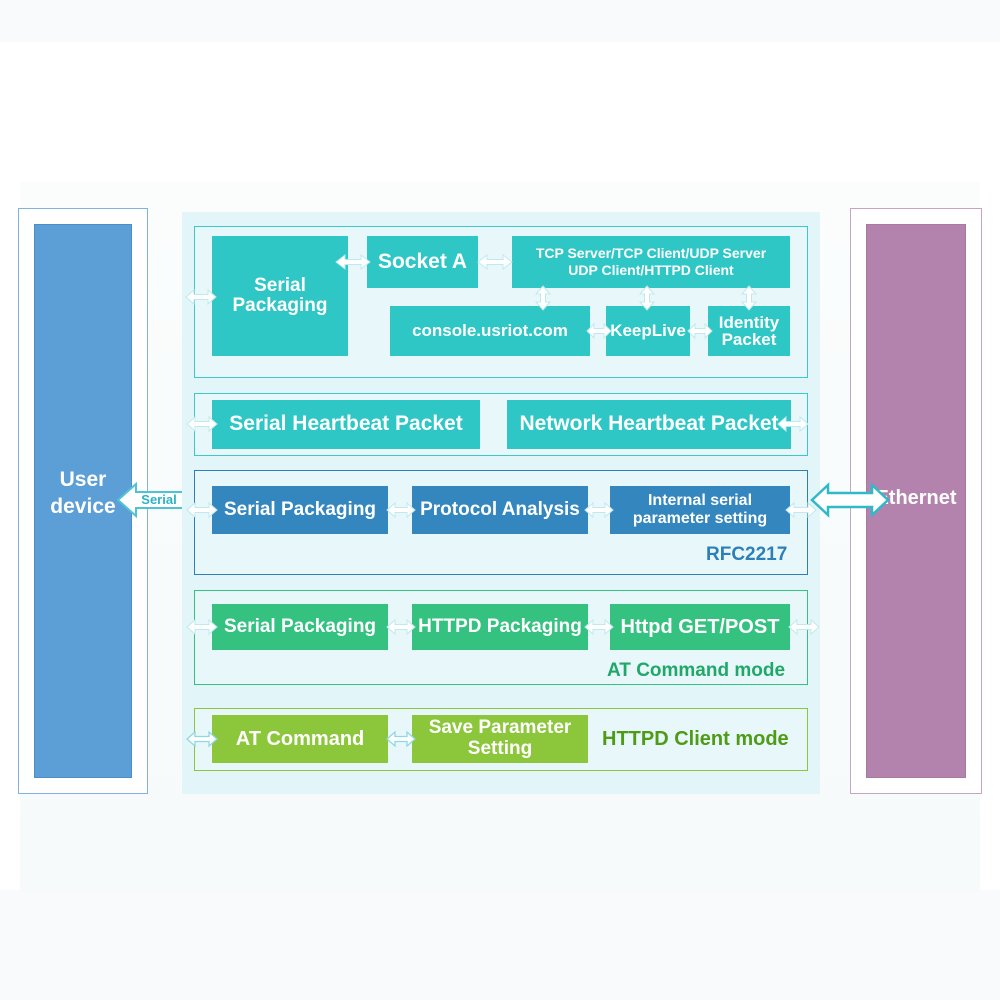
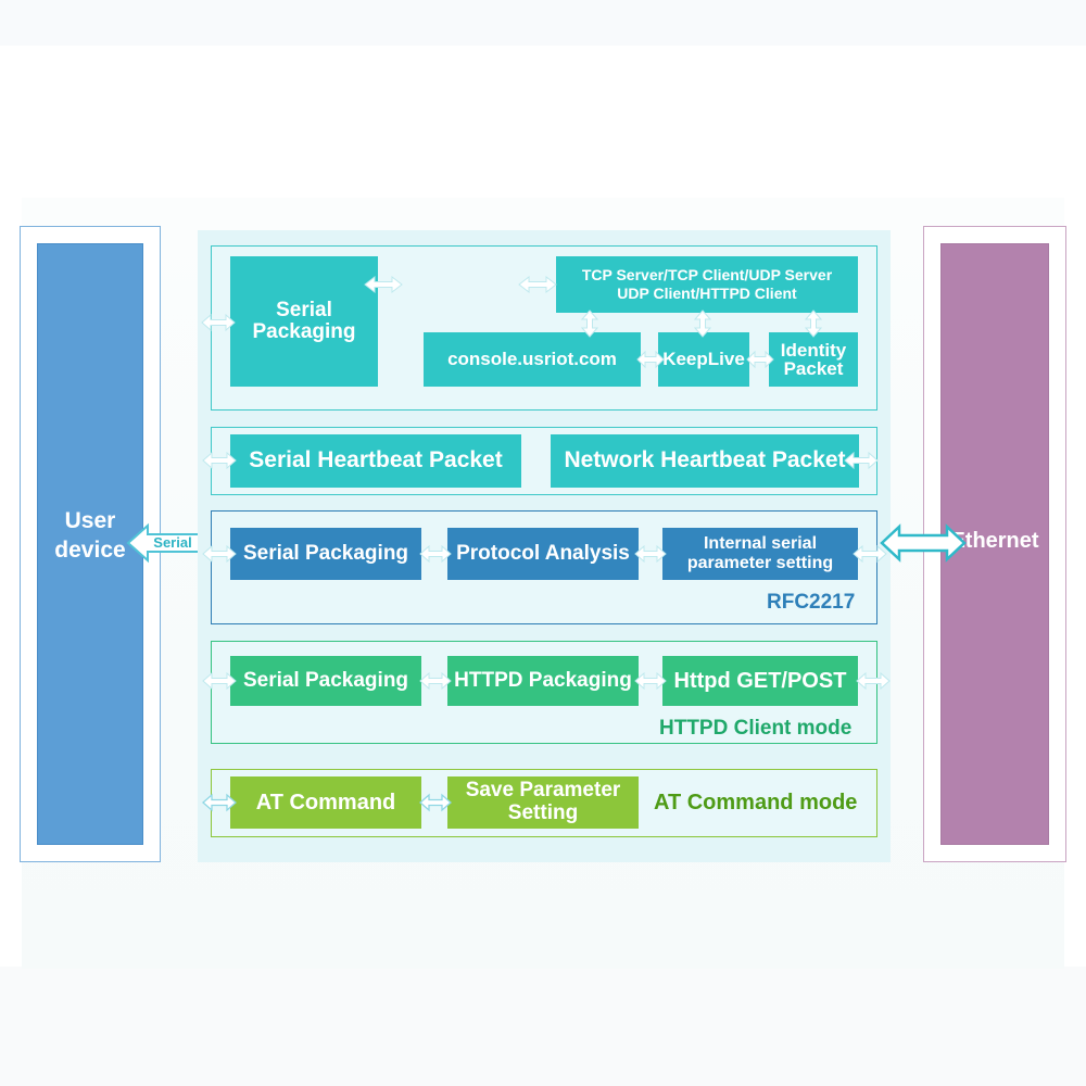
  User
  device
  Serial
  Serial
  Packaging
- Socket A
  TCP Server/TCP Client/UDP Server
  UDP Client/HTTPD Client
  console.usriot.com
  KeepLive
  Identity
  Packet
  Serial Heartbeat Packet
  Network Heartbeat Packet
  Serial Packaging
  Protocol Analysis
  Internal serial
  parameter setting
  RFC2217
  Serial Packaging
  HTTPD Packaging
  Httpd GET/POST
- AT Command mode
+ HTTPD Client mode
  AT Command
  Save Parameter
  Setting
- HTTPD Client mode
+ AT Command mode
  thernet
